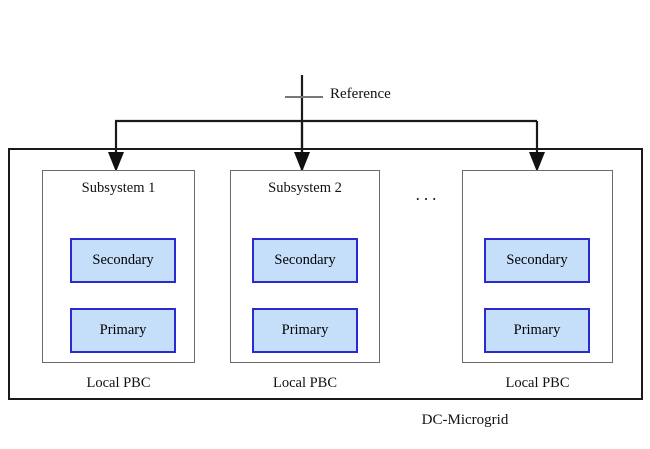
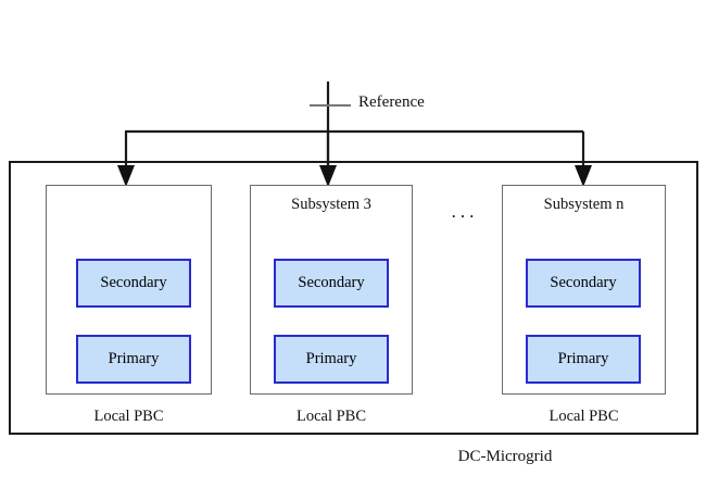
  Reference
- Subsystem 1
  Secondary
  Primary
  Local PBC
- Subsystem 2
+ Subsystem 3
  Secondary
  Primary
  Local PBC
  ...
+ Subsystem n
  Secondary
  Primary
  Local PBC
  DC-Microgrid
